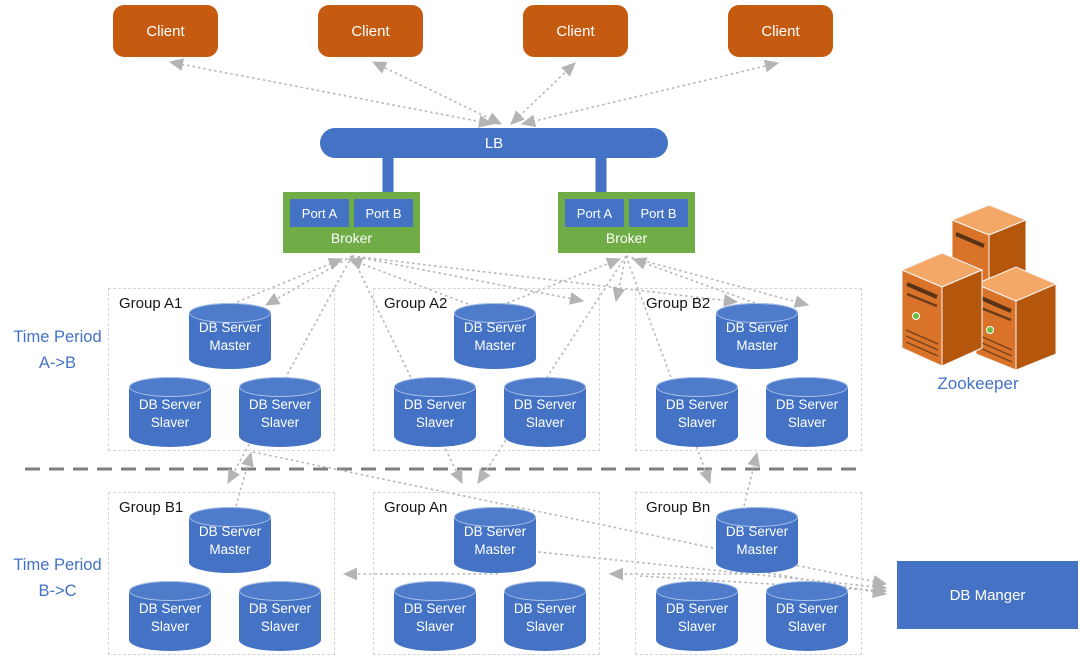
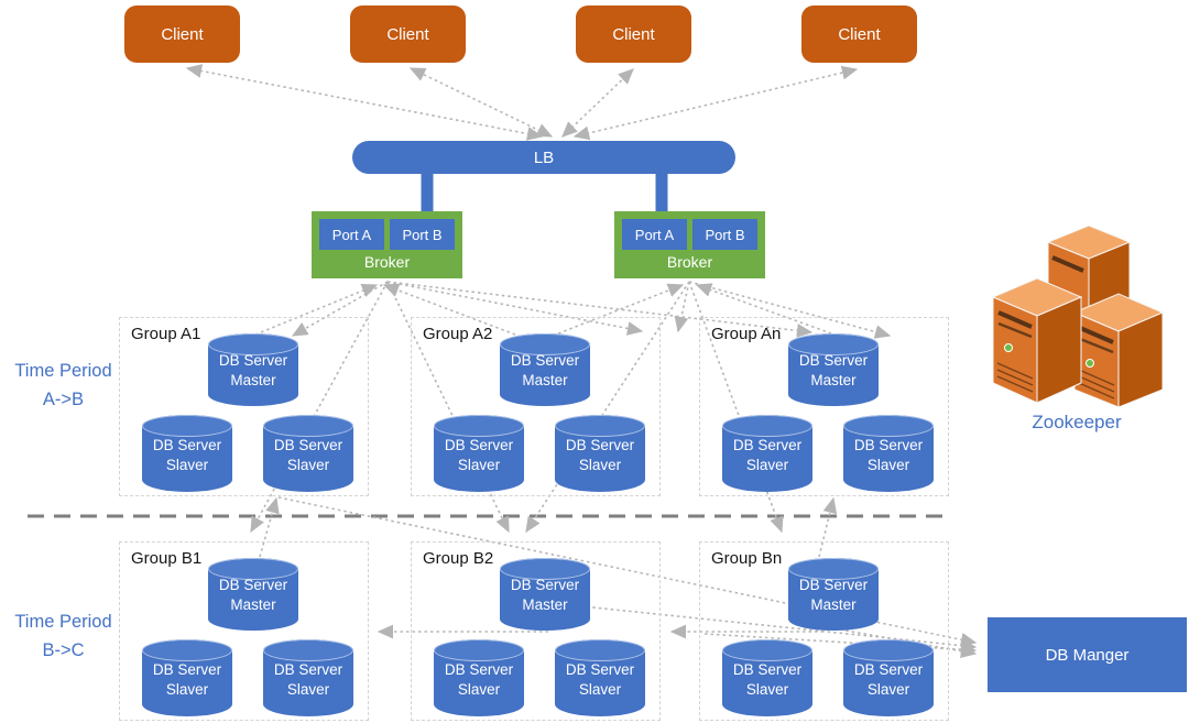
  LB
  Time Period
  A->B
  Time Period
  B->C
  Zookeeper
  DB Manger
  Client
  Client
  Client
  Client
  Port A
  Port B
  Broker
  Port A
  Port B
  Broker
  Group A1
  DB Server
  Master
  DB Server
  Slaver
  DB Server
  Slaver
  Group A2
  DB Server
  Master
  DB Server
  Slaver
  DB Server
  Slaver
- Group B2
+ Group An
  DB Server
  Master
  DB Server
  Slaver
  DB Server
  Slaver
  Group B1
  DB Server
  Master
  DB Server
  Slaver
  DB Server
  Slaver
- Group An
+ Group B2
  DB Server
  Master
  DB Server
  Slaver
  DB Server
  Slaver
  Group Bn
  DB Server
  Master
  DB Server
  Slaver
  DB Server
  Slaver
